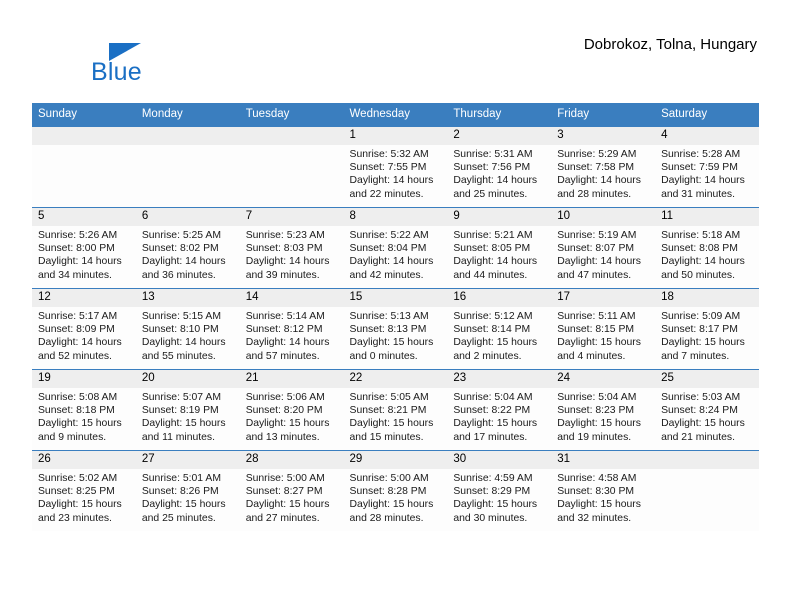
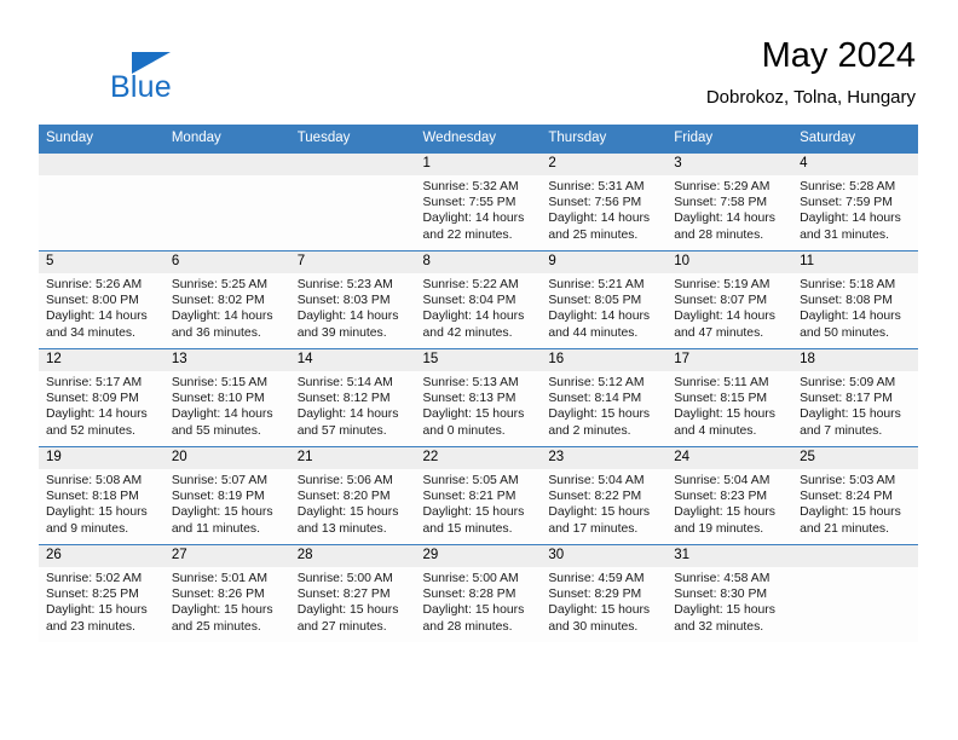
  Blue
+ May 2024
  Dobrokoz, Tolna, Hungary
  Sunday	Monday	Tuesday	Wednesday	Thursday	Friday	Saturday
  			1Sunrise: 5:32 AMSunset: 7:55 PMDaylight: 14 hoursand 22 minutes.	2Sunrise: 5:31 AMSunset: 7:56 PMDaylight: 14 hoursand 25 minutes.	3Sunrise: 5:29 AMSunset: 7:58 PMDaylight: 14 hoursand 28 minutes.	4Sunrise: 5:28 AMSunset: 7:59 PMDaylight: 14 hoursand 31 minutes.
  5Sunrise: 5:26 AMSunset: 8:00 PMDaylight: 14 hoursand 34 minutes.	6Sunrise: 5:25 AMSunset: 8:02 PMDaylight: 14 hoursand 36 minutes.	7Sunrise: 5:23 AMSunset: 8:03 PMDaylight: 14 hoursand 39 minutes.	8Sunrise: 5:22 AMSunset: 8:04 PMDaylight: 14 hoursand 42 minutes.	9Sunrise: 5:21 AMSunset: 8:05 PMDaylight: 14 hoursand 44 minutes.	10Sunrise: 5:19 AMSunset: 8:07 PMDaylight: 14 hoursand 47 minutes.	11Sunrise: 5:18 AMSunset: 8:08 PMDaylight: 14 hoursand 50 minutes.
  12Sunrise: 5:17 AMSunset: 8:09 PMDaylight: 14 hoursand 52 minutes.	13Sunrise: 5:15 AMSunset: 8:10 PMDaylight: 14 hoursand 55 minutes.	14Sunrise: 5:14 AMSunset: 8:12 PMDaylight: 14 hoursand 57 minutes.	15Sunrise: 5:13 AMSunset: 8:13 PMDaylight: 15 hoursand 0 minutes.	16Sunrise: 5:12 AMSunset: 8:14 PMDaylight: 15 hoursand 2 minutes.	17Sunrise: 5:11 AMSunset: 8:15 PMDaylight: 15 hoursand 4 minutes.	18Sunrise: 5:09 AMSunset: 8:17 PMDaylight: 15 hoursand 7 minutes.
  19Sunrise: 5:08 AMSunset: 8:18 PMDaylight: 15 hoursand 9 minutes.	20Sunrise: 5:07 AMSunset: 8:19 PMDaylight: 15 hoursand 11 minutes.	21Sunrise: 5:06 AMSunset: 8:20 PMDaylight: 15 hoursand 13 minutes.	22Sunrise: 5:05 AMSunset: 8:21 PMDaylight: 15 hoursand 15 minutes.	23Sunrise: 5:04 AMSunset: 8:22 PMDaylight: 15 hoursand 17 minutes.	24Sunrise: 5:04 AMSunset: 8:23 PMDaylight: 15 hoursand 19 minutes.	25Sunrise: 5:03 AMSunset: 8:24 PMDaylight: 15 hoursand 21 minutes.
  26Sunrise: 5:02 AMSunset: 8:25 PMDaylight: 15 hoursand 23 minutes.	27Sunrise: 5:01 AMSunset: 8:26 PMDaylight: 15 hoursand 25 minutes.	28Sunrise: 5:00 AMSunset: 8:27 PMDaylight: 15 hoursand 27 minutes.	29Sunrise: 5:00 AMSunset: 8:28 PMDaylight: 15 hoursand 28 minutes.	30Sunrise: 4:59 AMSunset: 8:29 PMDaylight: 15 hoursand 30 minutes.	31Sunrise: 4:58 AMSunset: 8:30 PMDaylight: 15 hoursand 32 minutes.
